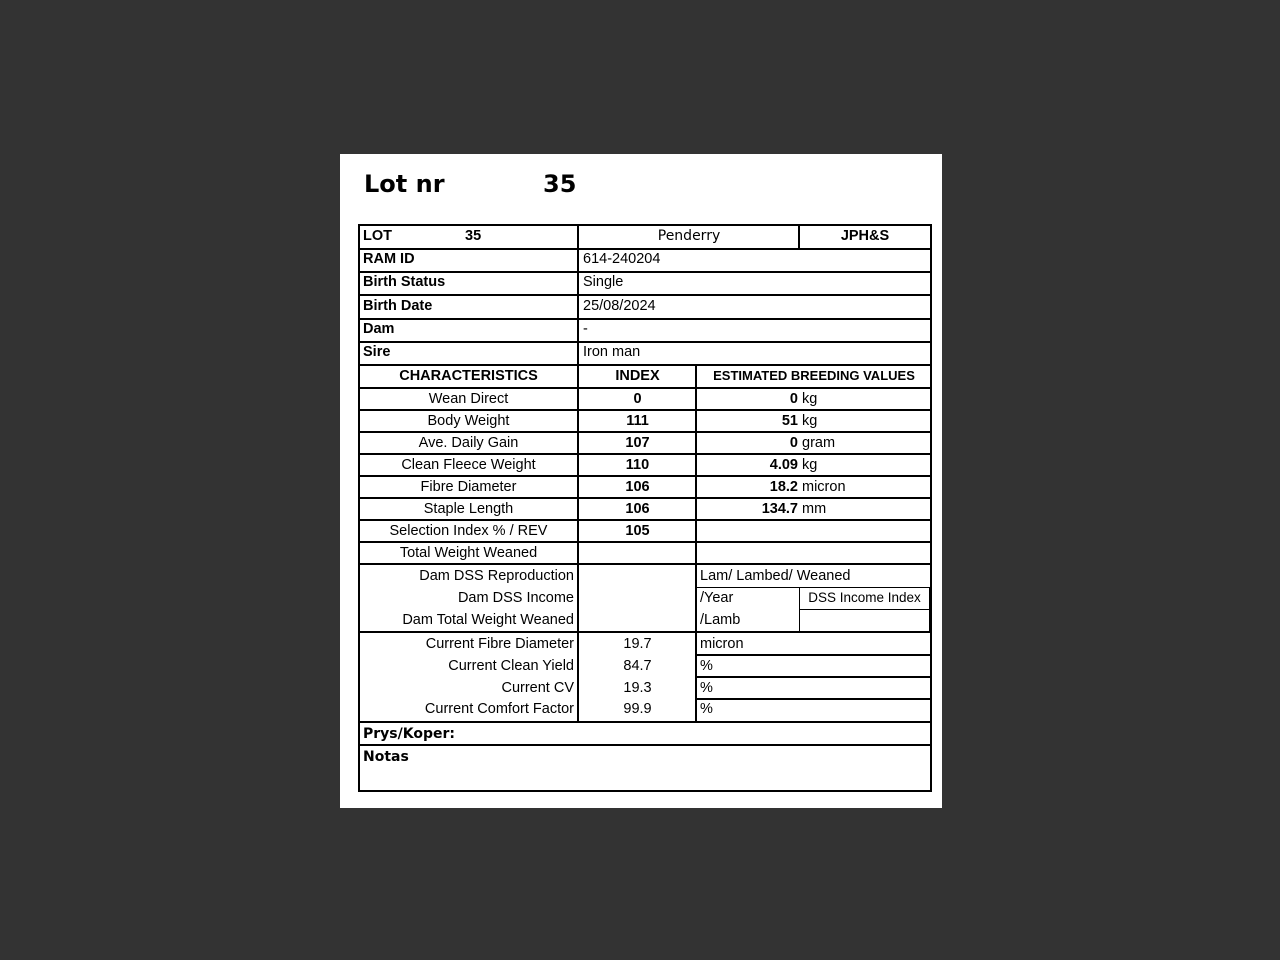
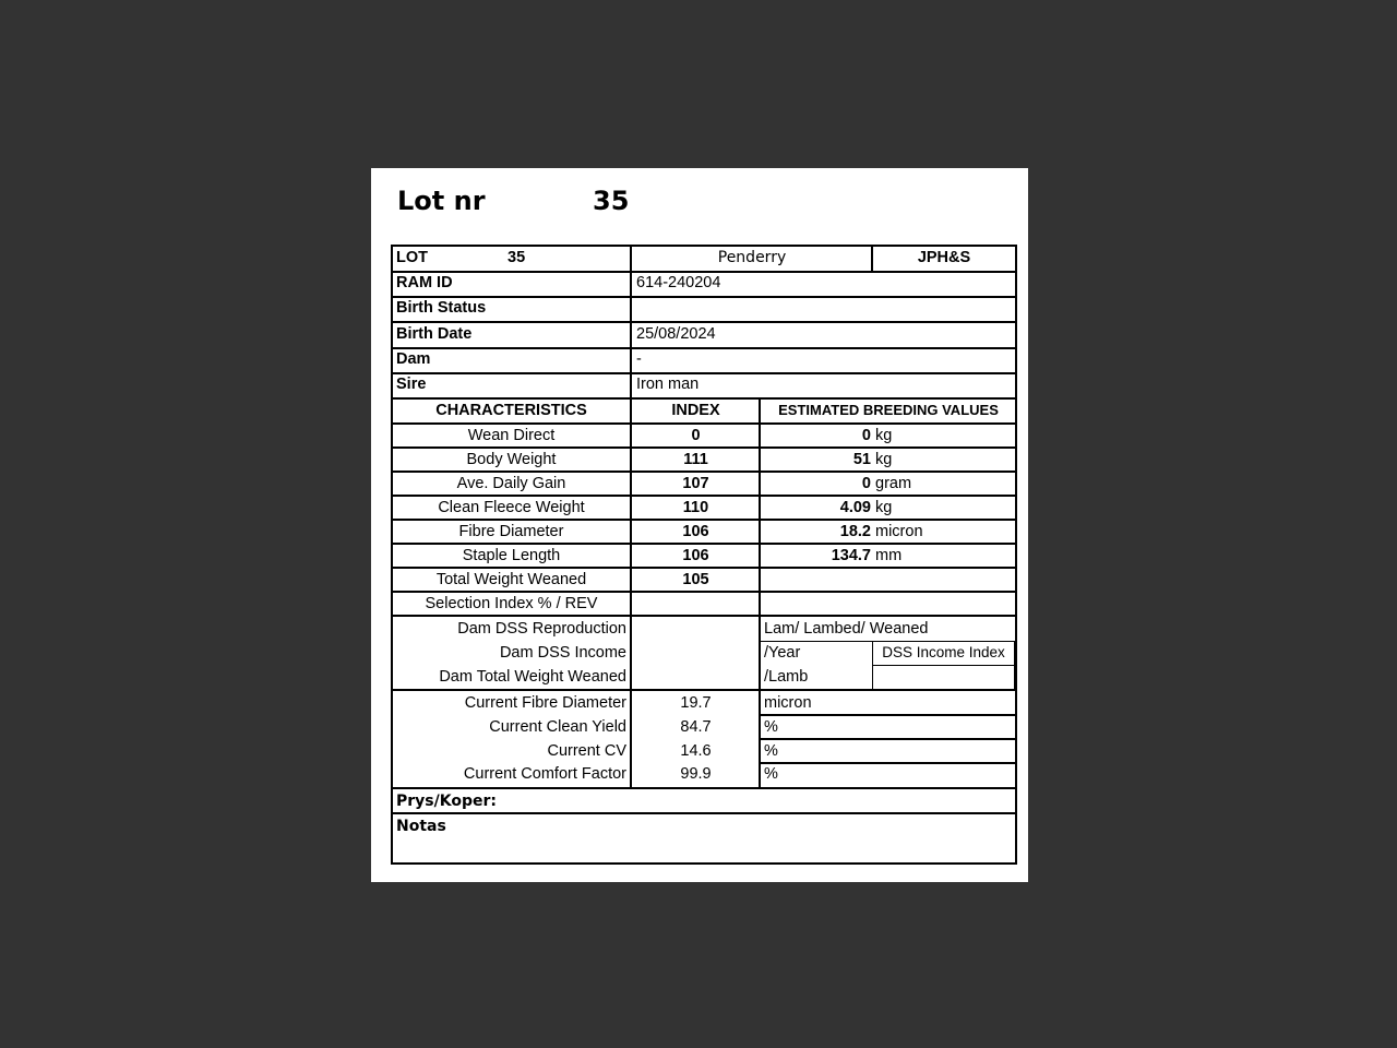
  Lot nr
  35
  LOT
  35
  Penderry
  JPH&S
  RAM ID
  614-240204
  Birth Status
- Single
  Birth Date
  25/08/2024
  Dam
  -
  Sire
  Iron man
  CHARACTERISTICS
  INDEX
  ESTIMATED BREEDING VALUES
  Wean Direct
  0
  0
  kg
  Body Weight
  111
  51
  kg
  Ave. Daily Gain
  107
  0
  gram
  Clean Fleece Weight
  110
  4.09
  kg
  Fibre Diameter
  106
  18.2
  micron
  Staple Length
  106
  134.7
  mm
- Selection Index % / REV
+ Total Weight Weaned
  105
- Total Weight Weaned
+ Selection Index % / REV
  Dam DSS Reproduction
  Lam/ Lambed/ Weaned
  Dam DSS Income
  /Year
  Dam Total Weight Weaned
  /Lamb
  DSS Income Index
  Current Fibre Diameter
  19.7
  micron
  Current Clean Yield
  84.7
  %
  Current CV
- 19.3
+ 14.6
  %
  Current Comfort Factor
  99.9
  %
  Prys/Koper:
  Notas
